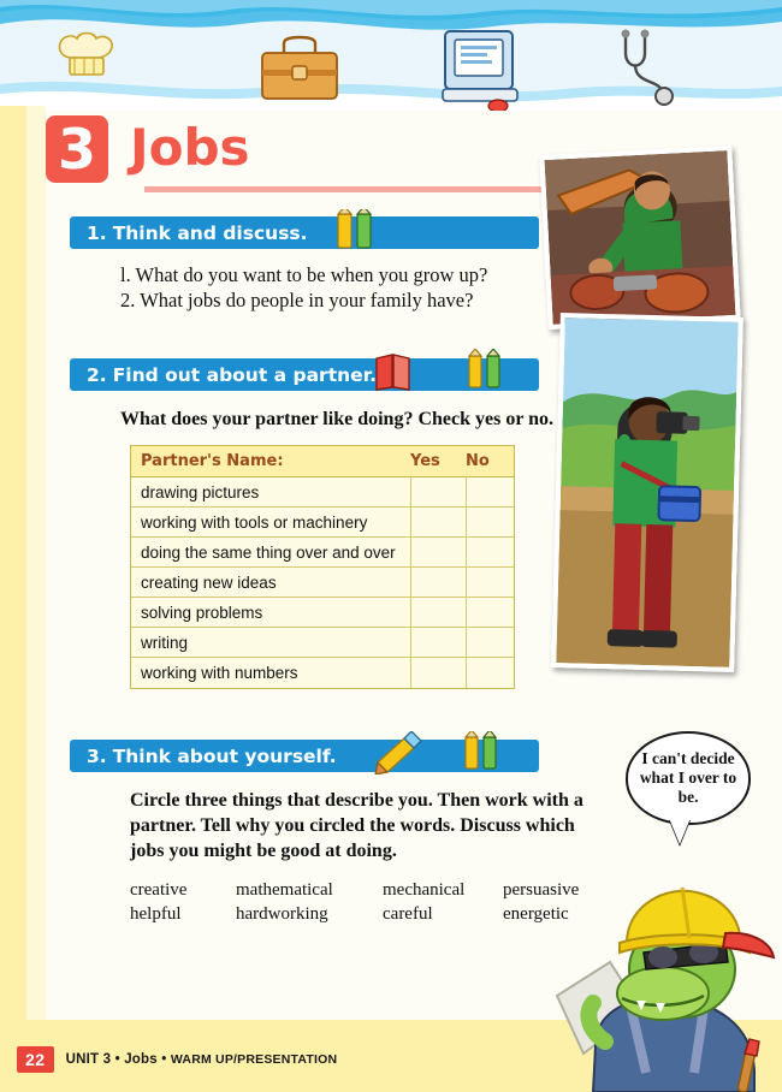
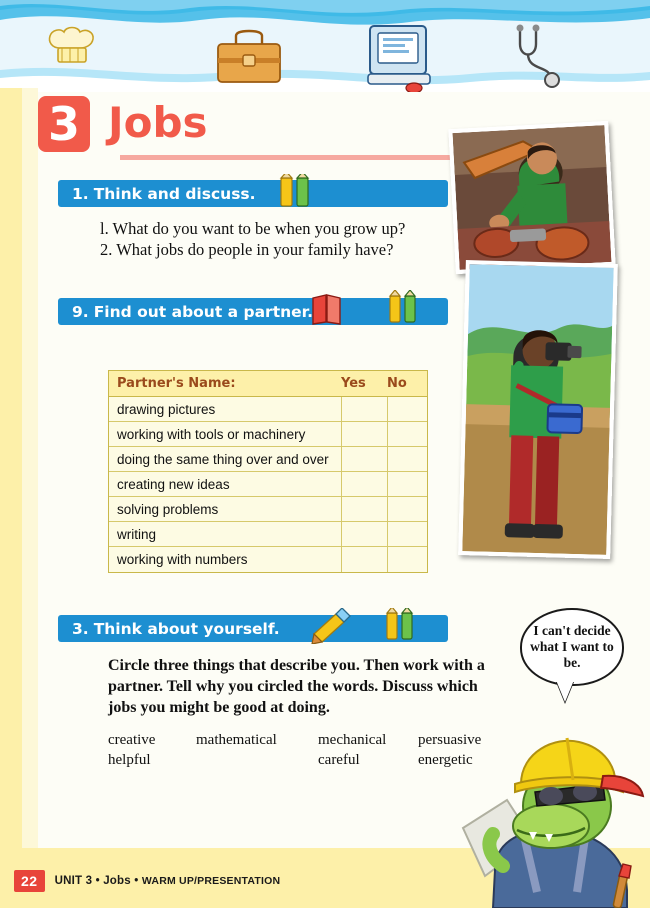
  3
  Jobs
  1.
  Think and discuss.
  l. What do you want to be when you grow up?
  2. What jobs do people in your family have?
- 2.
+ 9.
  Find out about a partner.
- What does your partner like doing? Check yes or no.
  Partner's Name:
  Yes
  No
  drawing pictures
  working with tools or machinery
  doing the same thing over and over
  creating new ideas
  solving problems
  writing
  working with numbers
  3.
  Think about yourself.
  Circle three things that describe you. Then work with a partner. Tell why you circled the words. Discuss which jobs you might be good at doing.
  creative
  helpful
  mathematical
- hardworking
  mechanical
  careful
  persuasive
  energetic
- I can't decide what I over to be.
+ I can't decide what I want to be.
  22
  UNIT 3 • Jobs • WARM UP/PRESENTATION
